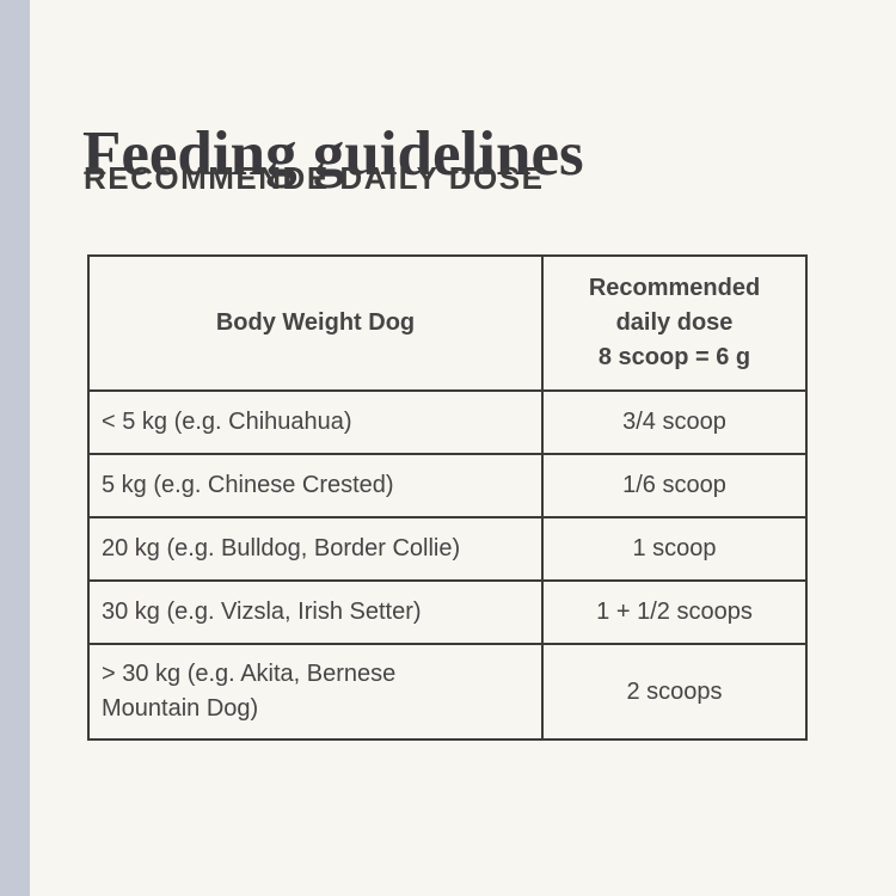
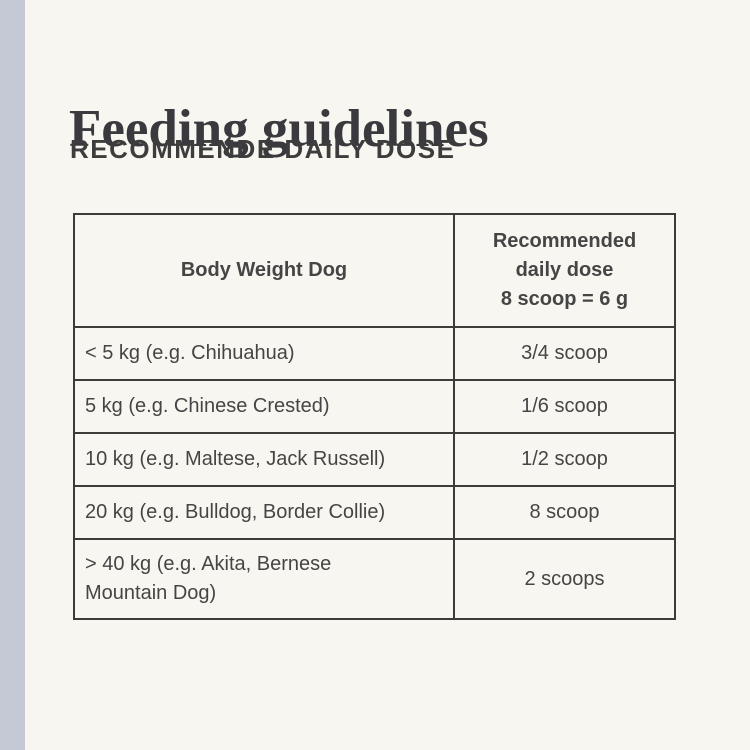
  Feeding guidelines
  RECOMMENDE DAILY DOSE
  Body Weight Dog	Recommended daily dose 8 scoop = 6 g
  < 5 kg (e.g. Chihuahua)	3/4 scoop
  5 kg (e.g. Chinese Crested)	1/6 scoop
+ 10 kg (e.g. Maltese, Jack Russell)	1/2 scoop
- 20 kg (e.g. Bulldog, Border Collie)	1 scoop
+ 20 kg (e.g. Bulldog, Border Collie)	8 scoop
- 30 kg (e.g. Vizsla, Irish Setter)	1 + 1/2 scoops
- > 30 kg (e.g. Akita, Bernese Mountain Dog)	2 scoops
+ > 40 kg (e.g. Akita, Bernese Mountain Dog)	2 scoops
